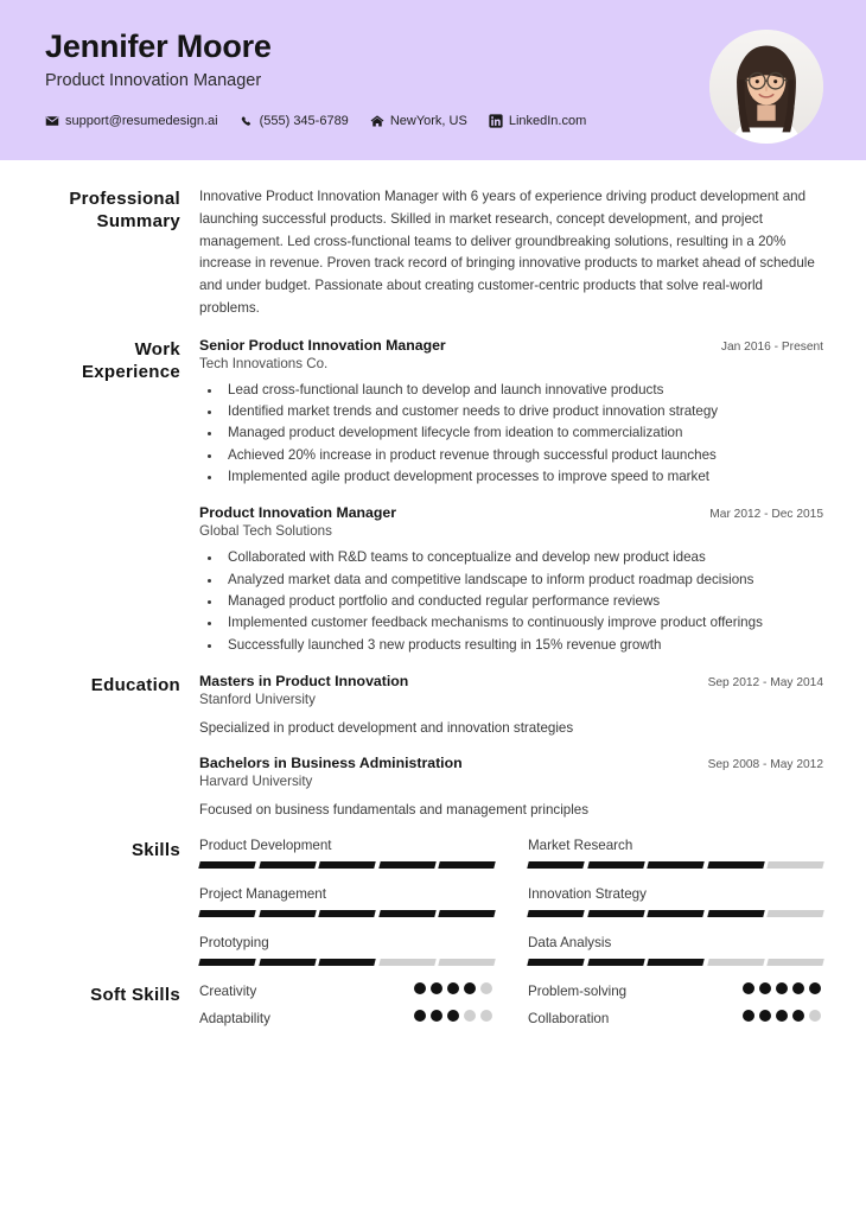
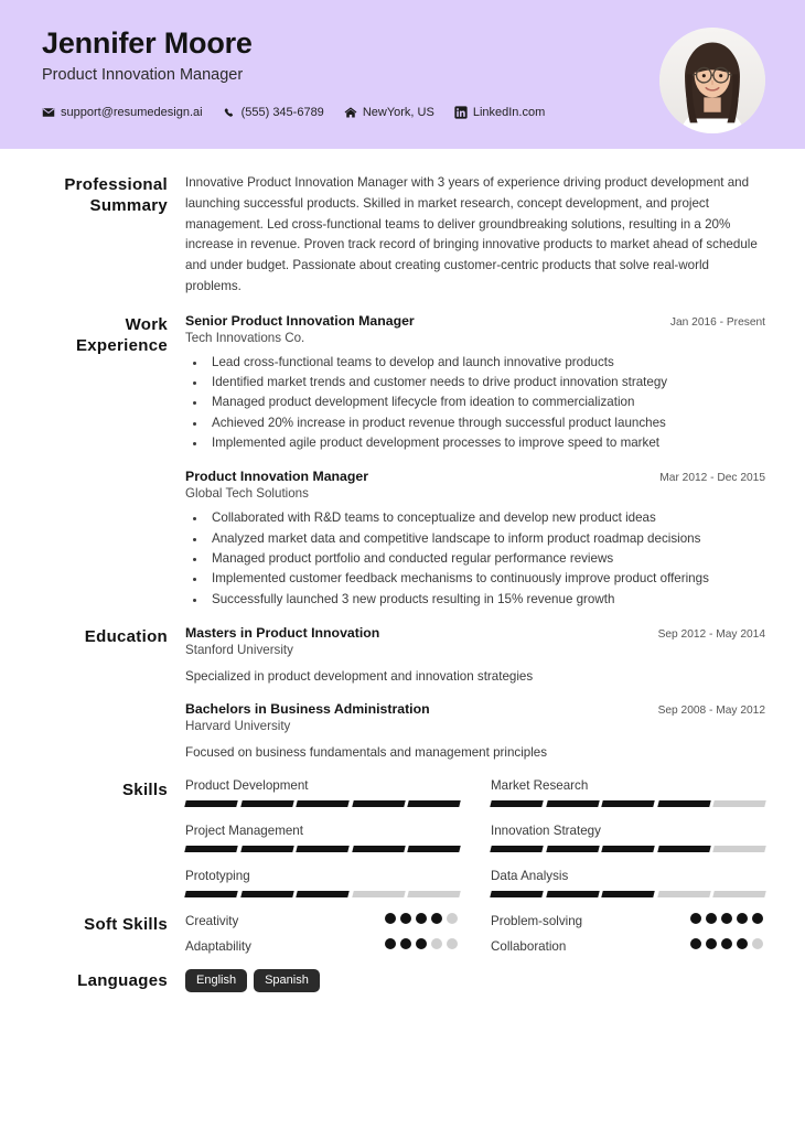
  Jennifer Moore
  Product Innovation Manager
  support@resumedesign.ai
  (555) 345-6789
  NewYork, US
  LinkedIn.com
  Professional Summary
- Innovative Product Innovation Manager with 6 years of experience driving product development and launching successful products. Skilled in market research, concept development, and project management. Led cross-functional teams to deliver groundbreaking solutions, resulting in a 20% increase in revenue. Proven track record of bringing innovative products to market ahead of schedule and under budget. Passionate about creating customer-centric products that solve real-world problems.
+ Innovative Product Innovation Manager with 3 years of experience driving product development and launching successful products. Skilled in market research, concept development, and project management. Led cross-functional teams to deliver groundbreaking solutions, resulting in a 20% increase in revenue. Proven track record of bringing innovative products to market ahead of schedule and under budget. Passionate about creating customer-centric products that solve real-world problems.
  Work Experience
  Senior Product Innovation Manager
  Jan 2016 - Present
  Tech Innovations Co.
- Lead cross-functional launch to develop and launch innovative products
+ Lead cross-functional teams to develop and launch innovative products
  Identified market trends and customer needs to drive product innovation strategy
  Managed product development lifecycle from ideation to commercialization
  Achieved 20% increase in product revenue through successful product launches
  Implemented agile product development processes to improve speed to market
  Product Innovation Manager
  Mar 2012 - Dec 2015
  Global Tech Solutions
  Collaborated with R&D teams to conceptualize and develop new product ideas
  Analyzed market data and competitive landscape to inform product roadmap decisions
  Managed product portfolio and conducted regular performance reviews
  Implemented customer feedback mechanisms to continuously improve product offerings
  Successfully launched 3 new products resulting in 15% revenue growth
  Education
  Masters in Product Innovation
  Sep 2012 - May 2014
  Stanford University
  Specialized in product development and innovation strategies
  Bachelors in Business Administration
  Sep 2008 - May 2012
  Harvard University
  Focused on business fundamentals and management principles
  Skills
  Product Development
  Market Research
  Project Management
  Innovation Strategy
  Prototyping
  Data Analysis
  Soft Skills
  Creativity
  Problem-solving
  Adaptability
  Collaboration
+ Languages
+ English
+ Spanish
